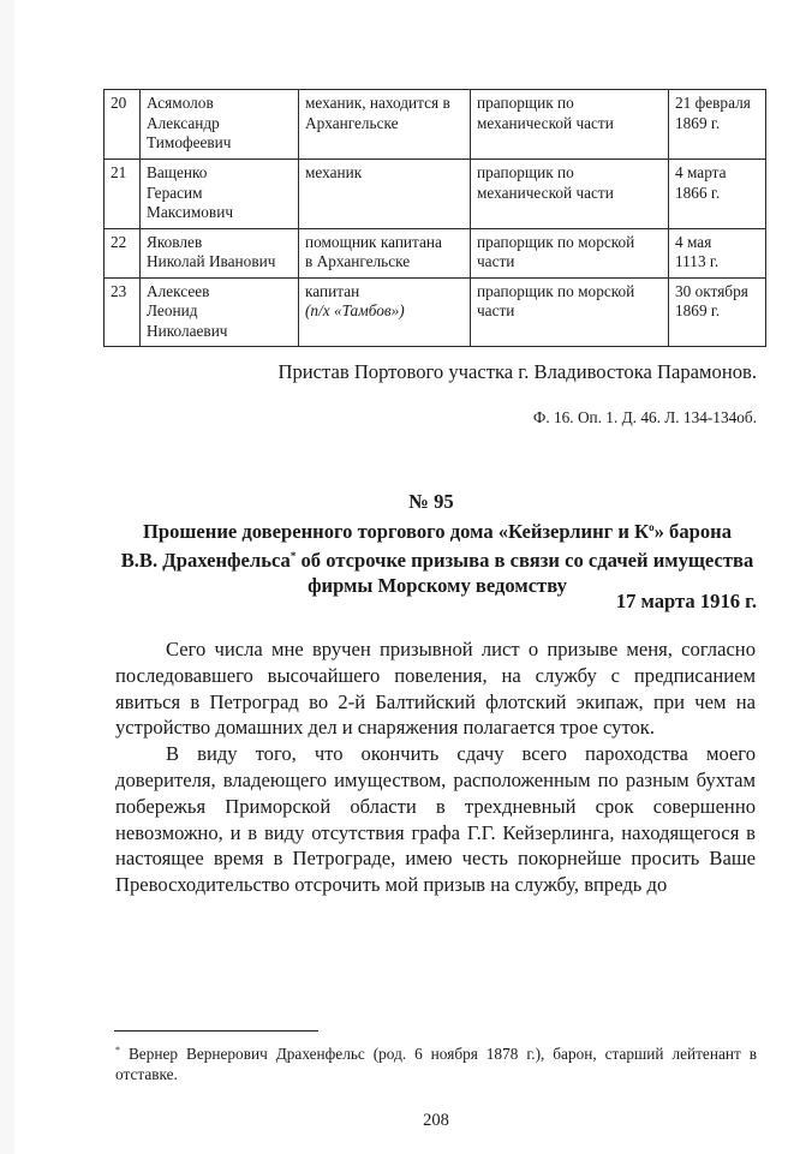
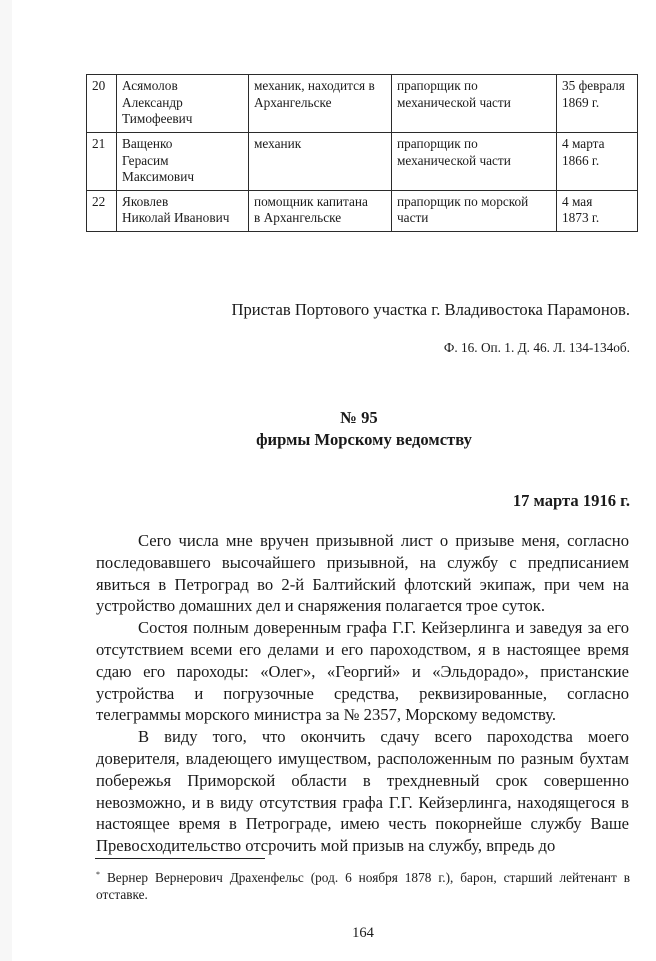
- 20	АсямоловАлександрТимофеевич	механик, находится вАрхангельске	прапорщик помеханической части	21 февраля1869 г.
+ 20	АсямоловАлександрТимофеевич	механик, находится вАрхангельске	прапорщик помеханической части	35 февраля1869 г.
  21	ВащенкоГерасимМаксимович	механик	прапорщик помеханической части	4 марта1866 г.
- 22	ЯковлевНиколай Иванович	помощник капитанав Архангельске	прапорщик по морскойчасти	4 мая1113 г.
+ 22	ЯковлевНиколай Иванович	помощник капитанав Архангельске	прапорщик по морскойчасти	4 мая1873 г.
- 23	АлексеевЛеонидНиколаевич	капитан(п/х «Тамбов»)	прапорщик по морскойчасти	30 октября1869 г.
  Пристав Портового участка г. Владивостока Парамонов.
  Ф. 16. Оп. 1. Д. 46. Л. 134-134об.
  № 95
- Прошение доверенного торгового дома «Кейзерлинг и Ко» барона
- В.В. Драхенфельса* об отсрочке призыва в связи со сдачей имущества
  фирмы Морскому ведомству
  17 марта 1916 г.
- Сего числа мне вручен призывной лист о призыве меня, согласно последовавшего высочайшего повеления, на службу с предписанием явиться в Петроград во 2-й Балтийский флотский экипаж, при чем на устройство домашних дел и снаряжения полагается трое суток.
+ Сего числа мне вручен призывной лист о призыве меня, согласно последовавшего высочайшего призывной, на службу с предписанием явиться в Петроград во 2-й Балтийский флотский экипаж, при чем на устройство домашних дел и снаряжения полагается трое суток.
+ Состоя полным доверенным графа Г.Г. Кейзерлинга и заведуя за его отсутствием всеми его делами и его пароходством, я в настоящее время сдаю его пароходы: «Олег», «Георгий» и «Эльдорадо», пристанские устройства и погрузочные средства, реквизированные, согласно телеграммы морского министра за № 2357, Морскому ведомству.
- В виду того, что окончить сдачу всего пароходства моего доверителя, владеющего имуществом, расположенным по разным бухтам побережья Приморской области в трехдневный срок совершенно невозможно, и в виду отсутствия графа Г.Г. Кейзерлинга, находящегося в настоящее время в Петрограде, имею честь покорнейше просить Ваше Превосходительство отсрочить мой призыв на службу, впредь до
+ В виду того, что окончить сдачу всего пароходства моего доверителя, владеющего имуществом, расположенным по разным бухтам побережья Приморской области в трехдневный срок совершенно невозможно, и в виду отсутствия графа Г.Г. Кейзерлинга, находящегося в настоящее время в Петрограде, имею честь покорнейше службу Ваше Превосходительство отсрочить мой призыв на службу, впредь до
  * Вернер Вернерович Драхенфельс (род. 6 ноября 1878 г.), барон, старший лейтенант в отставке.
- 208
+ 164
